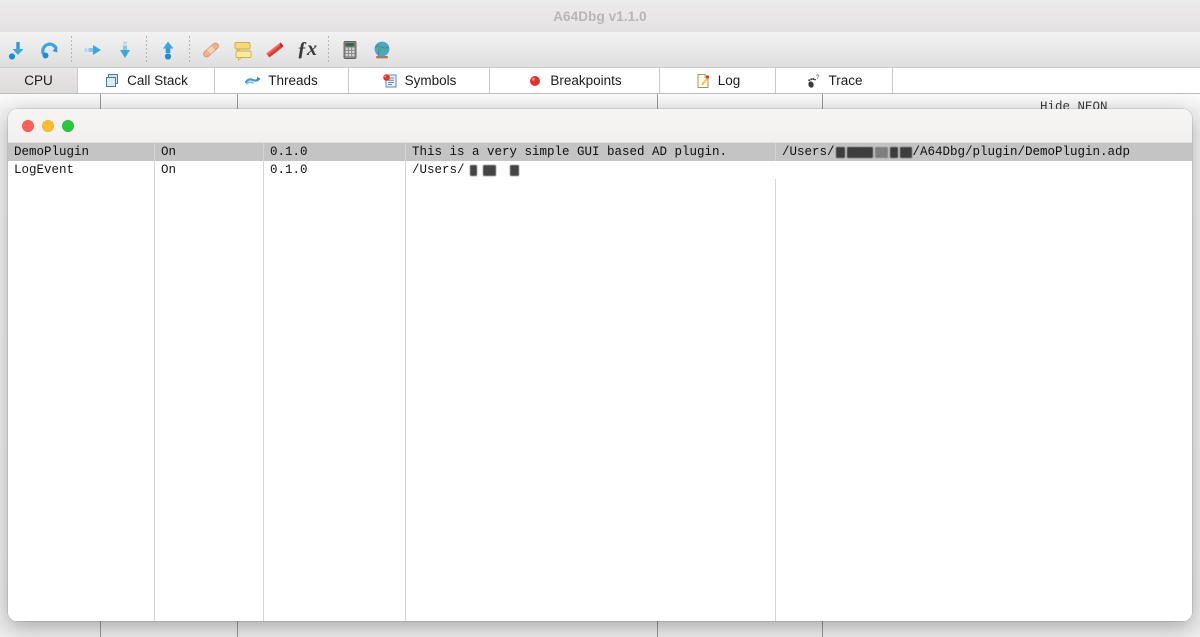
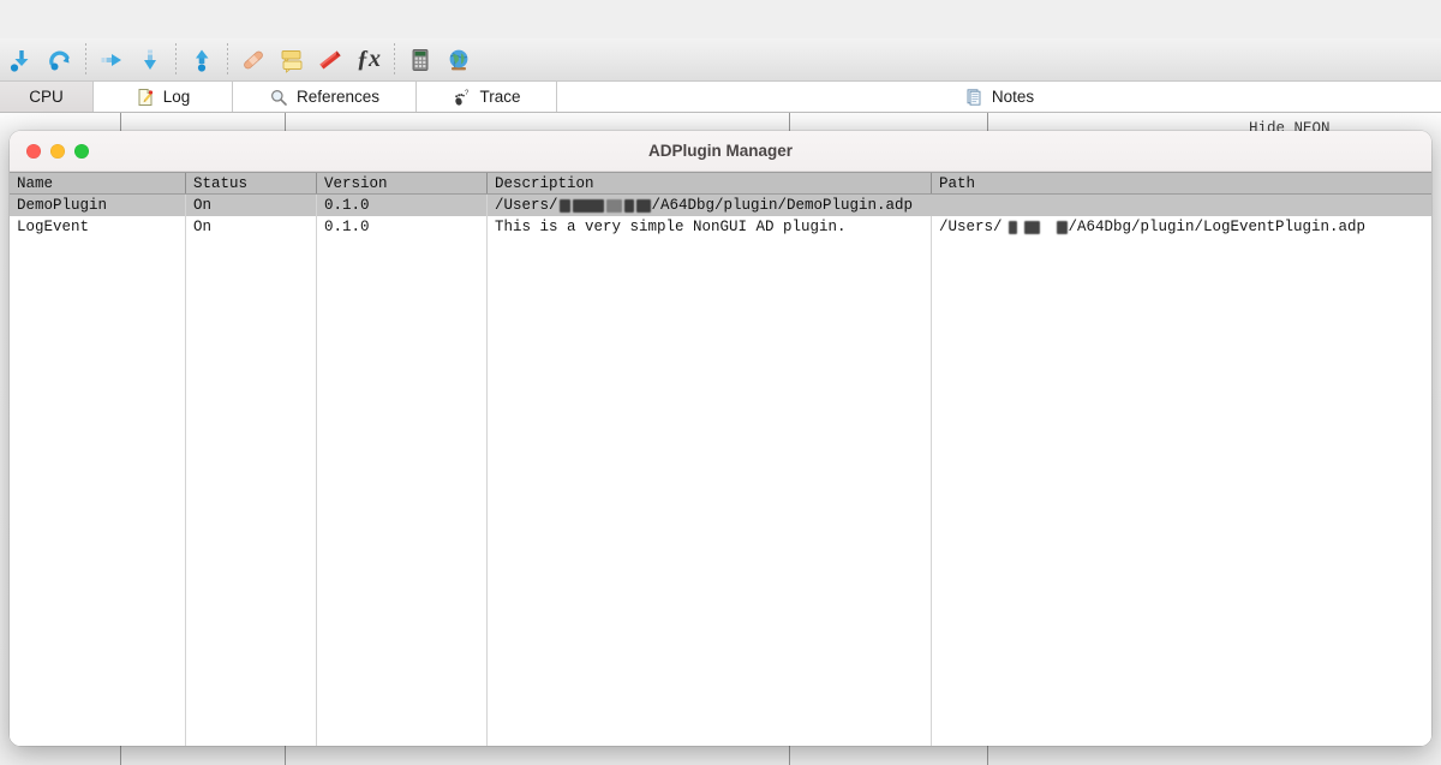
- A64Dbg v1.1.0
  ƒx
  CPU
- Call Stack
- Threads
- Symbols
- Breakpoints
  Log
+ References
  Trace
+ Notes
  Hide NEON
+ ADPlugin Manager
+ Name
+ Status
+ Version
+ Description
+ Path
  DemoPlugin
  On
  0.1.0
- This is a very simple GUI based AD plugin.
  /Users/
  /A64Dbg/plugin/DemoPlugin.adp
  LogEvent
  On
  0.1.0
+ This is a very simple NonGUI AD plugin.
  /Users/
+ /A64Dbg/plugin/LogEventPlugin.adp
